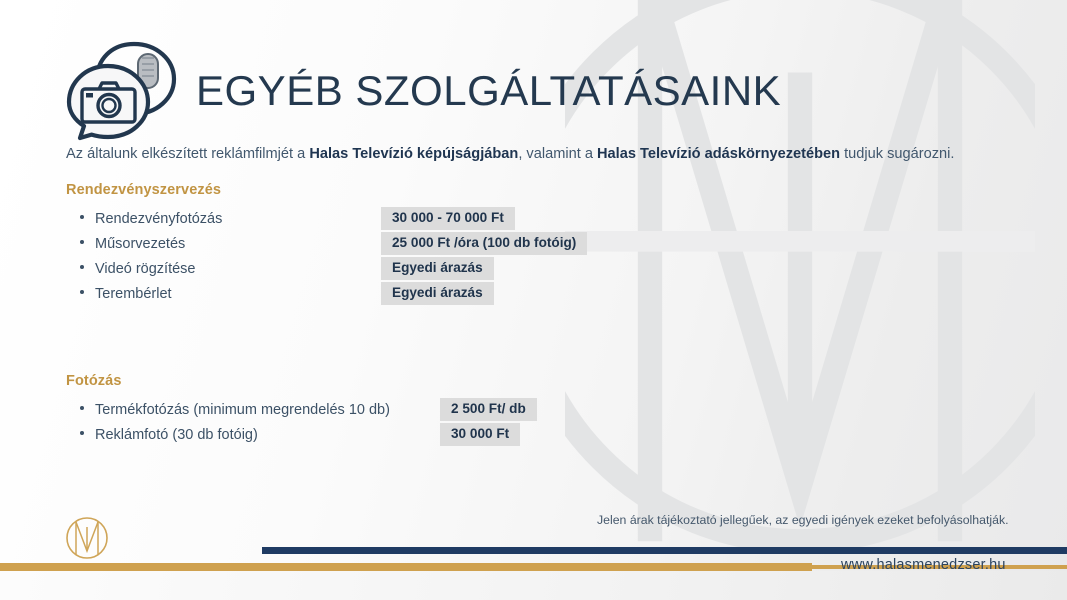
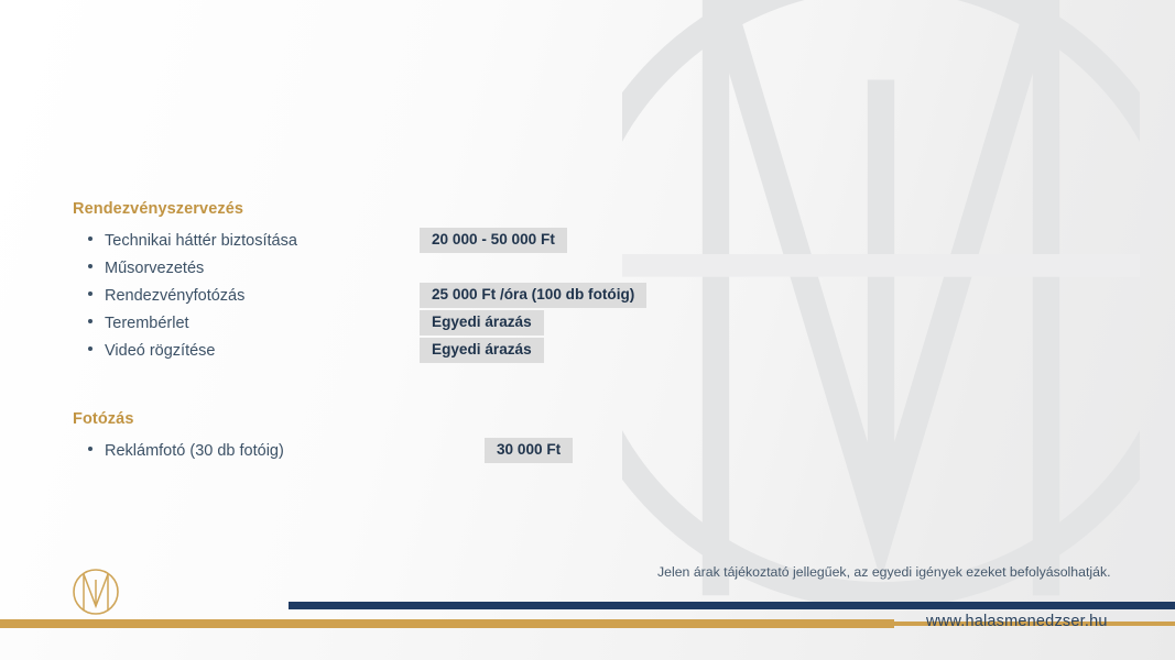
- EGYÉB SZOLGÁLTATÁSAINK
- Az általunk elkészített reklámfilmjét a Halas Televízió képújságjában, valamint a Halas Televízió adáskörnyezetében tudjuk sugározni.
  Rendezvényszervezés
+ Technikai háttér biztosítása
+ 20 000 - 50 000 Ft
- Rendezvényfotózás
+ Műsorvezetés
- 30 000 - 70 000 Ft
- Műsorvezetés
+ Rendezvényfotózás
  25 000 Ft /óra (100 db fotóig)
- Videó rögzítése
+ Terembérlet
  Egyedi árazás
- Terembérlet
+ Videó rögzítése
  Egyedi árazás
  Fotózás
- Termékfotózás (minimum megrendelés 10 db)
- 2 500 Ft/ db
  Reklámfotó (30 db fotóig)
  30 000 Ft
  Jelen árak tájékoztató jellegűek, az egyedi igények ezeket befolyásolhatják.
  www.halasmenedzser.hu
